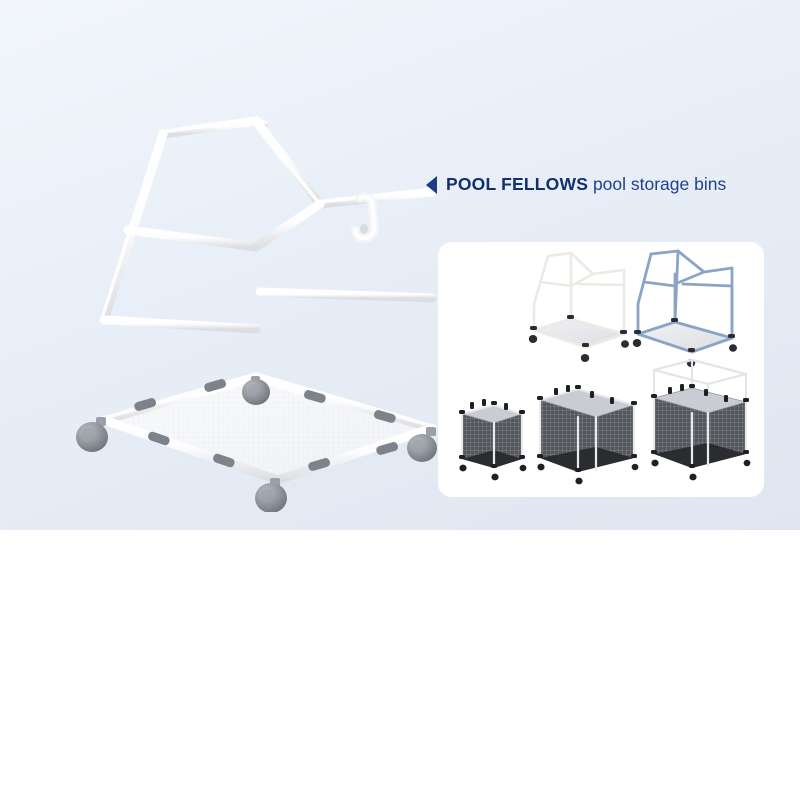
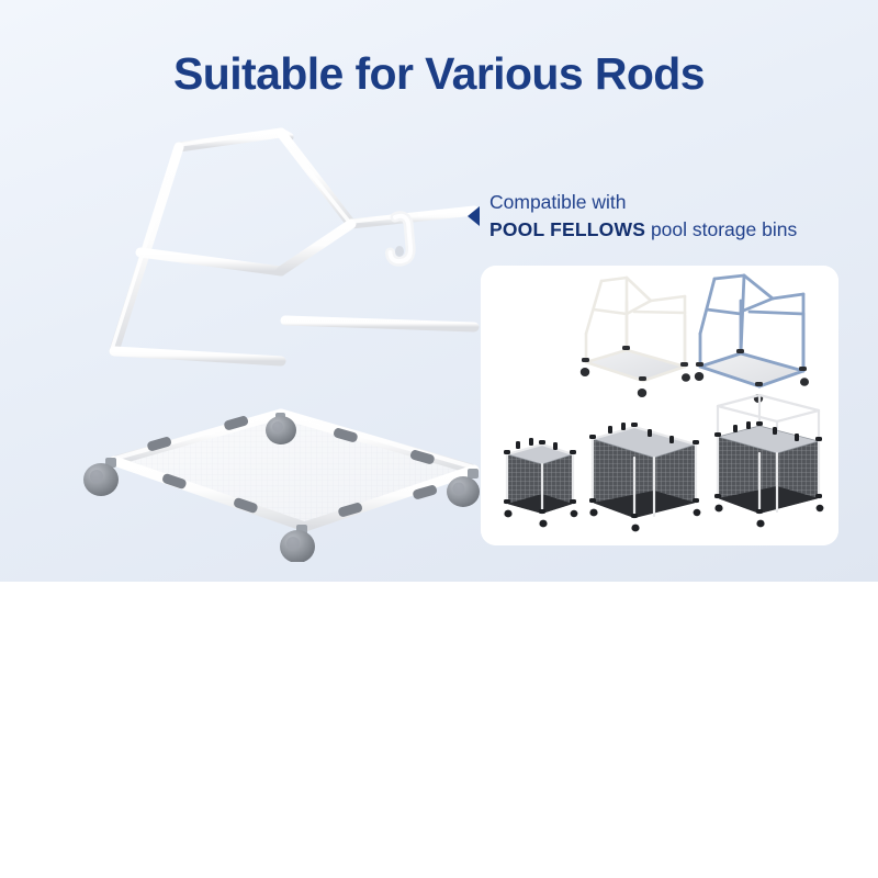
+ Suitable for Various Rods
+ Compatible with
  POOL FELLOWS pool storage bins
